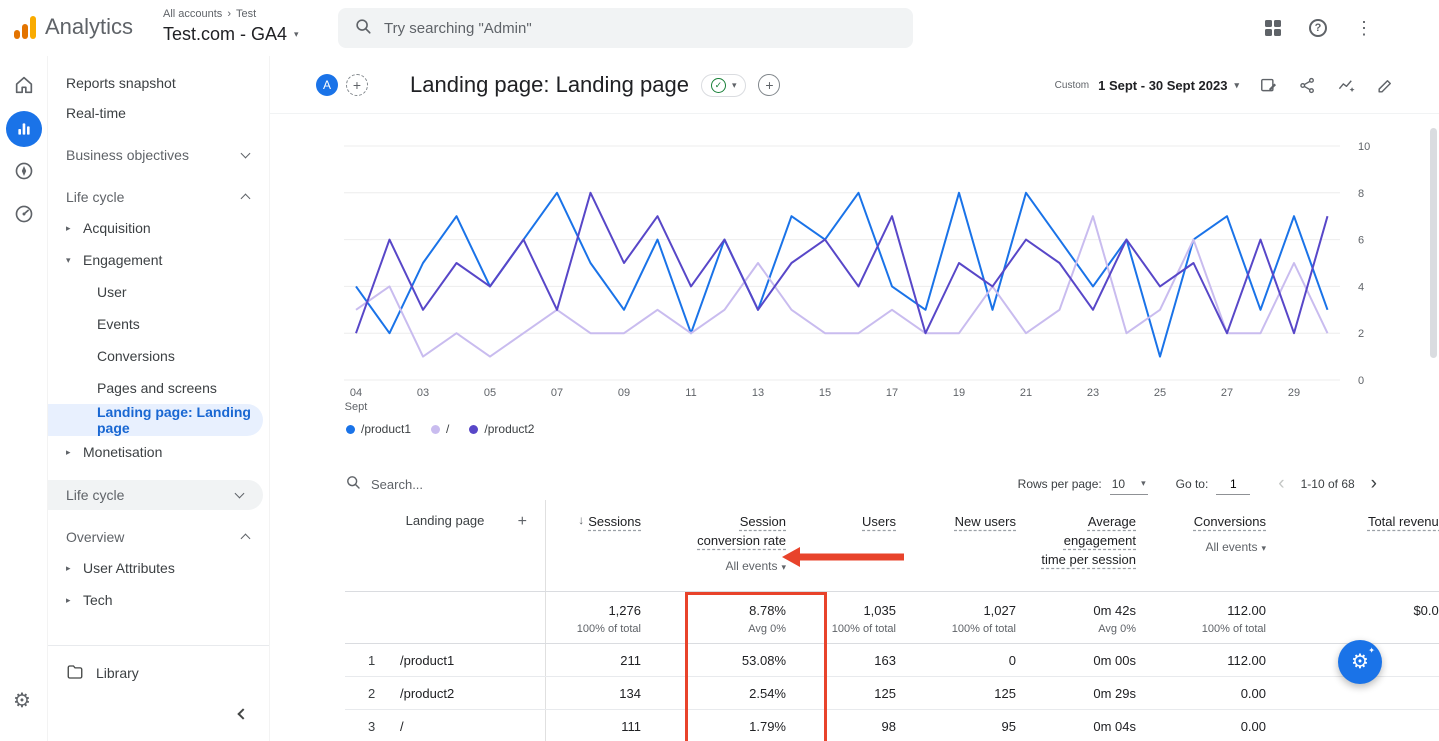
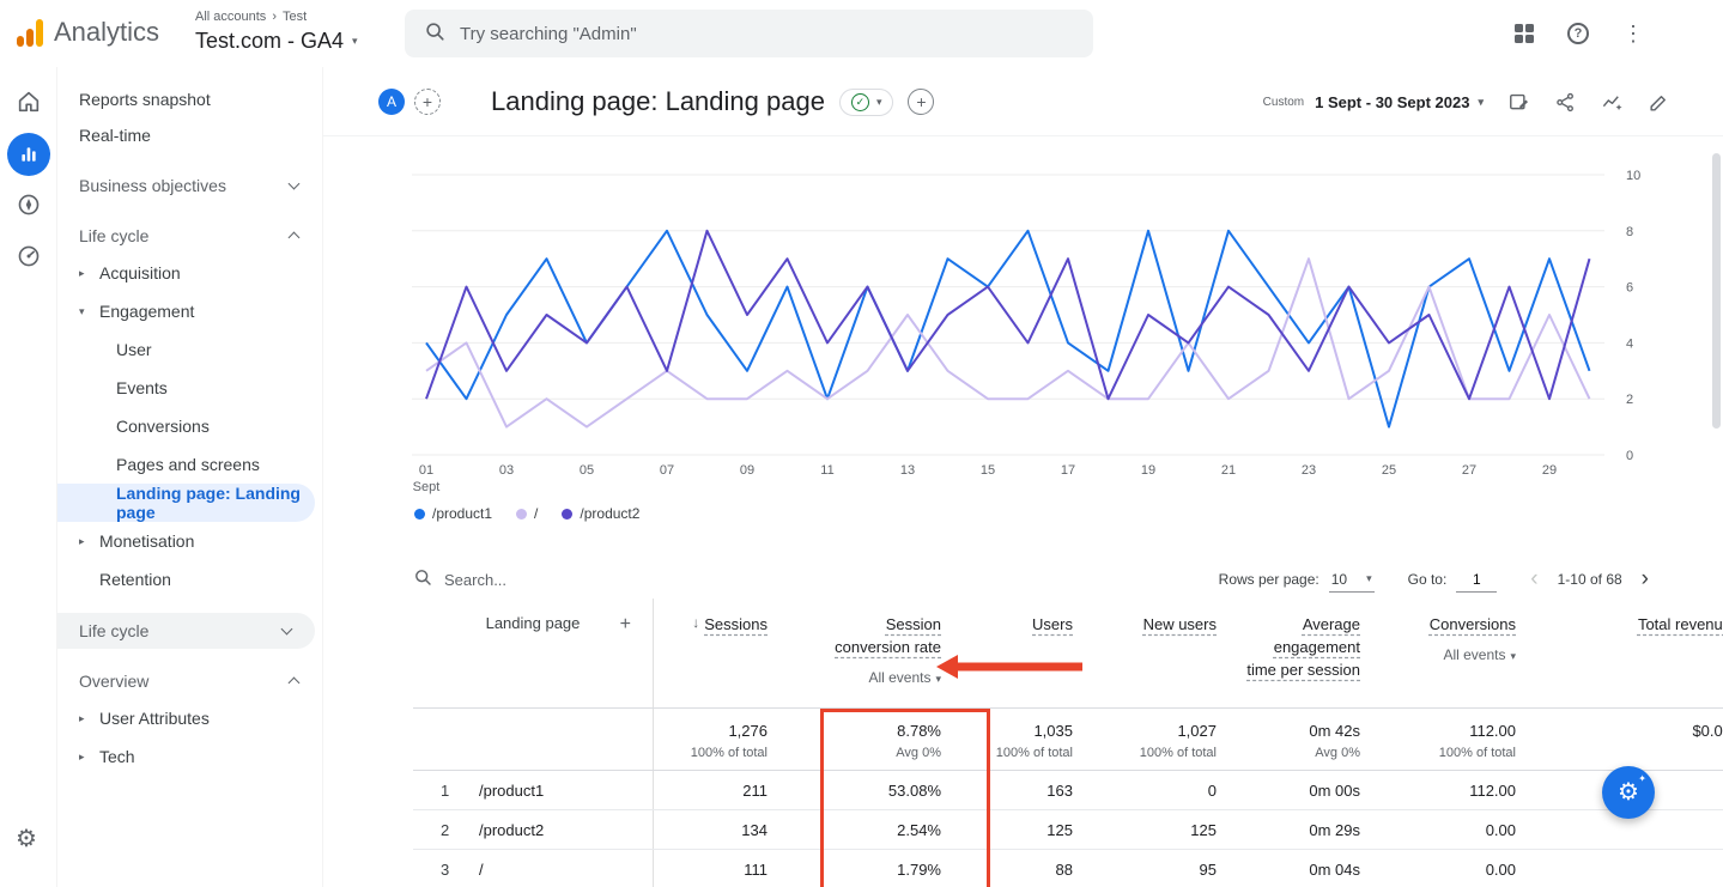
  Analytics
  All accounts
  ›
  Test
  Test.com - GA4
  ▾
  Try searching "Admin"
  ?
  ⋮
  ⚙
  Reports snapshot
  Real-time
  Business objectives
  Life cycle
  ▸
  Acquisition
  ▾
  Engagement
  User
  Events
  Conversions
  Pages and screens
  Landing page: Landing page
  ▸
  Monetisation
+ Retention
  Life cycle
  Overview
  ▸
  User Attributes
  ▸
  Tech
- Library
  A
  +
  Landing page: Landing page
  ✓
  ▾
  +
  Custom
  1 Sept - 30 Sept 2023
  ▾
  0
  2
  4
  6
  8
  10
- 04
+ 01
  03
  05
  07
  09
  11
  13
  15
  17
  19
  21
  23
  25
  27
  29
  Sept
  /product1
  /
  /product2
  Search...
  Rows per page:
  10
  ▾
  Go to:
  1
  ‹
  1-10 of 68
  ›
  Landing page
  +
  ↓ Sessions
  Session conversion rate
  All events ▾
  Users
  New users
  Average engagement time per session
  Conversions
  All events ▾
  Total revenu
  1,276
  100% of total
  8.78%
  Avg 0%
  1,035
  100% of total
  1,027
  100% of total
  0m 42s
  Avg 0%
  112.00
  100% of total
  $0.0
  1
  /product1
  211
  53.08%
  163
  0
  0m 00s
  112.00
  2
  /product2
  134
  2.54%
  125
  125
  0m 29s
  0.00
  3
  /
  111
  1.79%
- 98
+ 88
  95
  0m 04s
  0.00
  ⚙
  ✦
